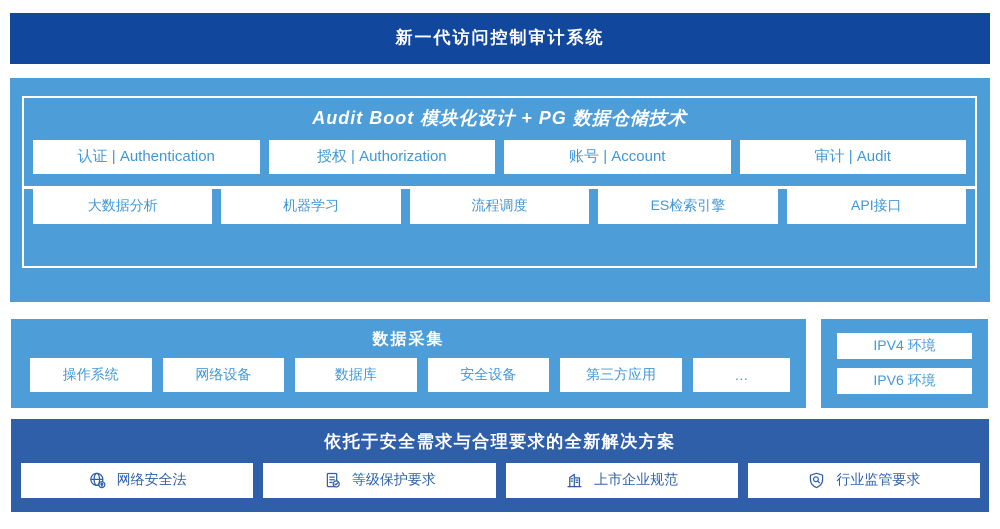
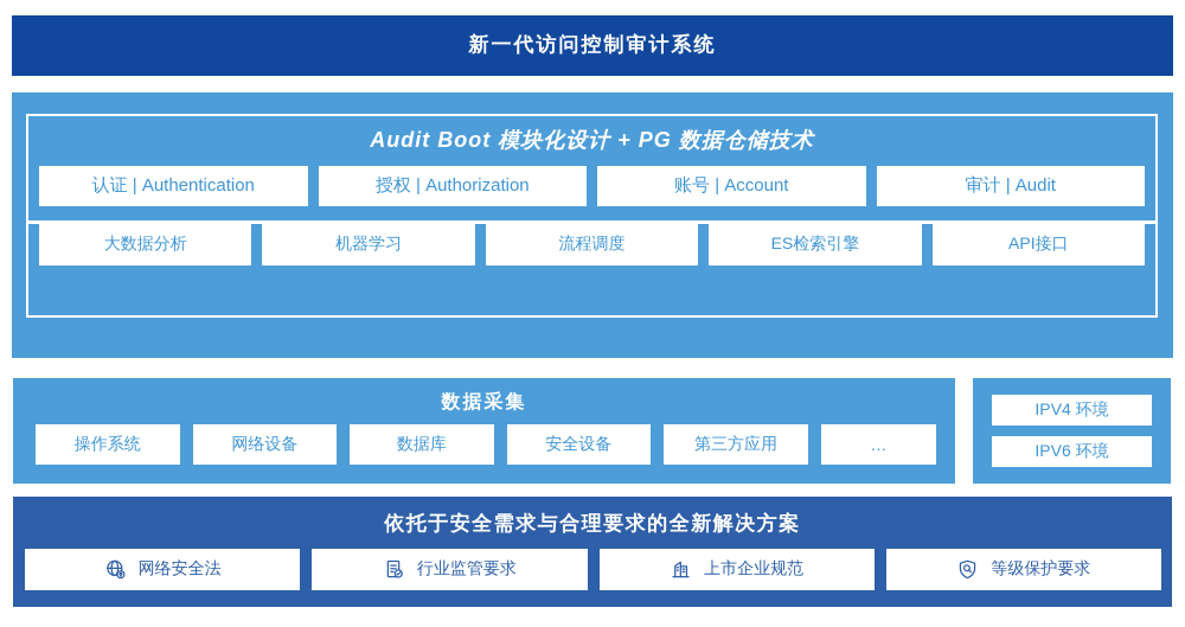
  新一代访问控制审计系统
  Audit Boot 模块化设计 + PG 数据仓储技术
  认证 | Authentication
  授权 | Authorization
  账号 | Account
  审计 | Audit
  大数据分析
  机器学习
  流程调度
  ES检索引擎
  API接口
  数据采集
  操作系统
  网络设备
  数据库
  安全设备
  第三方应用
  …
  IPV4 环境
  IPV6 环境
  依托于安全需求与合理要求的全新解决方案
  网络安全法
- 等级保护要求
+ 行业监管要求
  上市企业规范
- 行业监管要求
+ 等级保护要求
